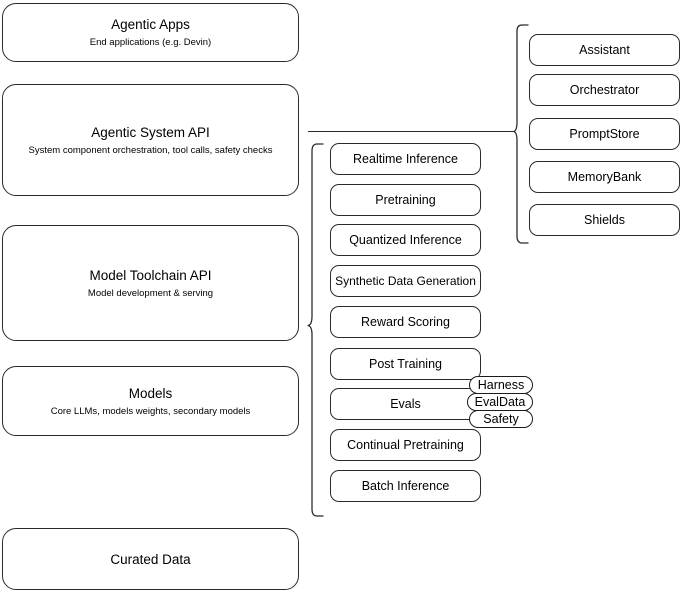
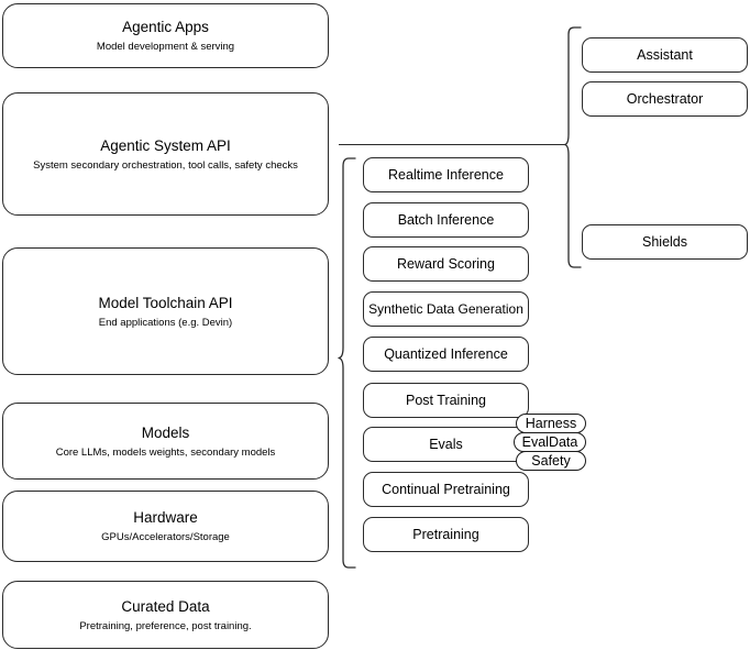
  Agentic Apps
- End applications (e.g. Devin)
+ Model development & serving
  Agentic System API
- System component orchestration, tool calls, safety checks
+ System secondary orchestration, tool calls, safety checks
  Model Toolchain API
- Model development & serving
+ End applications (e.g. Devin)
  Models
  Core LLMs, models weights, secondary models
+ Hardware
+ GPUs/Accelerators/Storage
  Curated Data
+ Pretraining, preference, post training.
  Assistant
  Orchestrator
- PromptStore
- MemoryBank
  Shields
  Realtime Inference
- Pretraining
+ Batch Inference
- Quantized Inference
+ Reward Scoring
  Synthetic Data Generation
- Reward Scoring
+ Quantized Inference
  Post Training
  Evals
  Continual Pretraining
- Batch Inference
+ Pretraining
  Harness
  EvalData
  Safety
